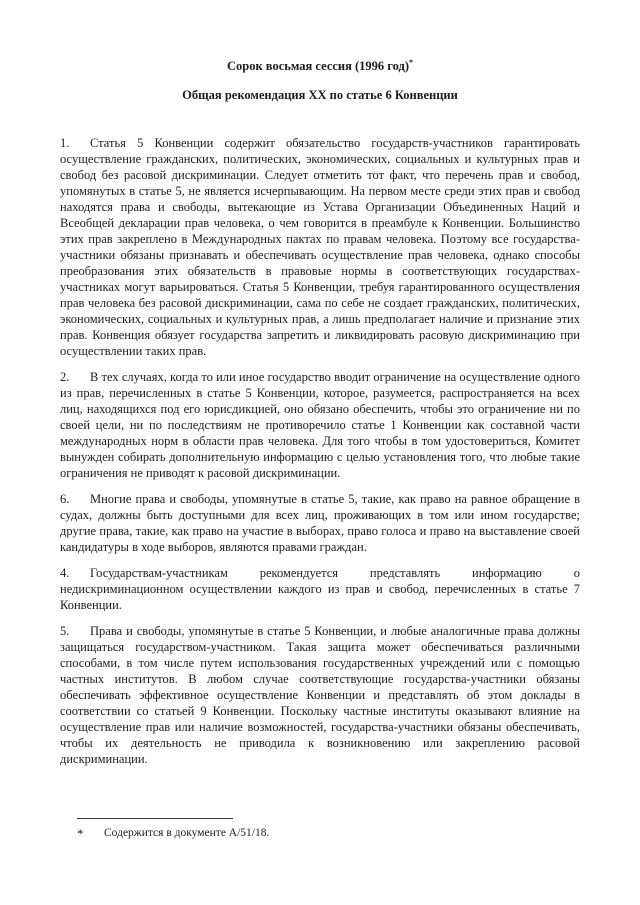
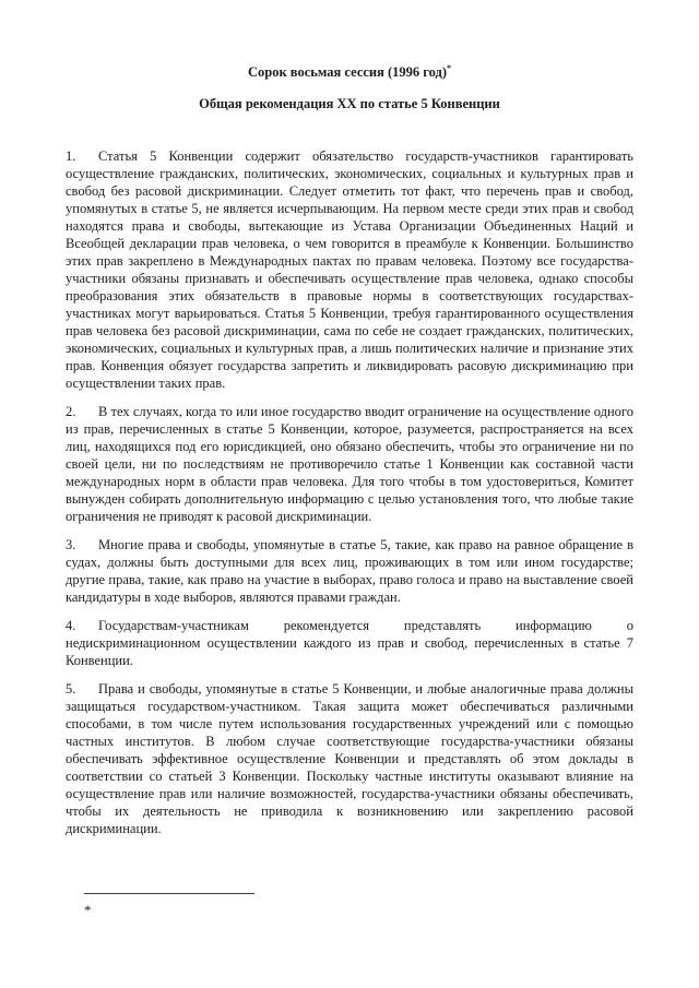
  Сорок восьмая сессия (1996 год)*
- Общая рекомендация XX по статье 6 Конвенции
+ Общая рекомендация XX по статье 5 Конвенции
- 1. Статья 5 Конвенции содержит обязательство государств-участников гарантировать осуществление гражданских, политических, экономических, социальных и культурных прав и свобод без расовой дискриминации. Следует отметить тот факт, что перечень прав и свобод, упомянутых в статье 5, не является исчерпывающим. На первом месте среди этих прав и свобод находятся права и свободы, вытекающие из Устава Организации Объединенных Наций и Всеобщей декларации прав человека, о чем говорится в преамбуле к Конвенции. Большинство этих прав закреплено в Международных пактах по правам человека. Поэтому все государства-участники обязаны признавать и обеспечивать осуществление прав человека, однако способы преобразования этих обязательств в правовые нормы в соответствующих государствах-участниках могут варьироваться. Статья 5 Конвенции, требуя гарантированного осуществления прав человека без расовой дискриминации, сама по себе не создает гражданских, политических, экономических, социальных и культурных прав, а лишь предполагает наличие и признание этих прав. Конвенция обязует государства запретить и ликвидировать расовую дискриминацию при осуществлении таких прав.
+ 1. Статья 5 Конвенции содержит обязательство государств-участников гарантировать осуществление гражданских, политических, экономических, социальных и культурных прав и свобод без расовой дискриминации. Следует отметить тот факт, что перечень прав и свобод, упомянутых в статье 5, не является исчерпывающим. На первом месте среди этих прав и свобод находятся права и свободы, вытекающие из Устава Организации Объединенных Наций и Всеобщей декларации прав человека, о чем говорится в преамбуле к Конвенции. Большинство этих прав закреплено в Международных пактах по правам человека. Поэтому все государства-участники обязаны признавать и обеспечивать осуществление прав человека, однако способы преобразования этих обязательств в правовые нормы в соответствующих государствах-участниках могут варьироваться. Статья 5 Конвенции, требуя гарантированного осуществления прав человека без расовой дискриминации, сама по себе не создает гражданских, политических, экономических, социальных и культурных прав, а лишь политических наличие и признание этих прав. Конвенция обязует государства запретить и ликвидировать расовую дискриминацию при осуществлении таких прав.
  2. В тех случаях, когда то или иное государство вводит ограничение на осуществление одного из прав, перечисленных в статье 5 Конвенции, которое, разумеется, распространяется на всех лиц, находящихся под его юрисдикцией, оно обязано обеспечить, чтобы это ограничение ни по своей цели, ни по последствиям не противоречило статье 1 Конвенции как составной части международных норм в области прав человека. Для того чтобы в том удостовериться, Комитет вынужден собирать дополнительную информацию с целью установления того, что любые такие ограничения не приводят к расовой дискриминации.
- 6. Многие права и свободы, упомянутые в статье 5, такие, как право на равное обращение в судах, должны быть доступными для всех лиц, проживающих в том или ином государстве; другие права, такие, как право на участие в выборах, право голоса и право на выставление своей кандидатуры в ходе выборов, являются правами граждан.
+ 3. Многие права и свободы, упомянутые в статье 5, такие, как право на равное обращение в судах, должны быть доступными для всех лиц, проживающих в том или ином государстве; другие права, такие, как право на участие в выборах, право голоса и право на выставление своей кандидатуры в ходе выборов, являются правами граждан.
  4. Государствам-участникам рекомендуется представлять информацию о недискриминационном осуществлении каждого из прав и свобод, перечисленных в статье 7 Конвенции.
- 5. Права и свободы, упомянутые в статье 5 Конвенции, и любые аналогичные права должны защищаться государством-участником. Такая защита может обеспечиваться различными способами, в том числе путем использования государственных учреждений или с помощью частных институтов. В любом случае соответствующие государства-участники обязаны обеспечивать эффективное осуществление Конвенции и представлять об этом доклады в соответствии со статьей 9 Конвенции. Поскольку частные институты оказывают влияние на осуществление прав или наличие возможностей, государства-участники обязаны обеспечивать, чтобы их деятельность не приводила к возникновению или закреплению расовой дискриминации.
+ 5. Права и свободы, упомянутые в статье 5 Конвенции, и любые аналогичные права должны защищаться государством-участником. Такая защита может обеспечиваться различными способами, в том числе путем использования государственных учреждений или с помощью частных институтов. В любом случае соответствующие государства-участники обязаны обеспечивать эффективное осуществление Конвенции и представлять об этом доклады в соответствии со статьей 3 Конвенции. Поскольку частные институты оказывают влияние на осуществление прав или наличие возможностей, государства-участники обязаны обеспечивать, чтобы их деятельность не приводила к возникновению или закреплению расовой дискриминации.
  *
- Содержится в документе A/51/18.
